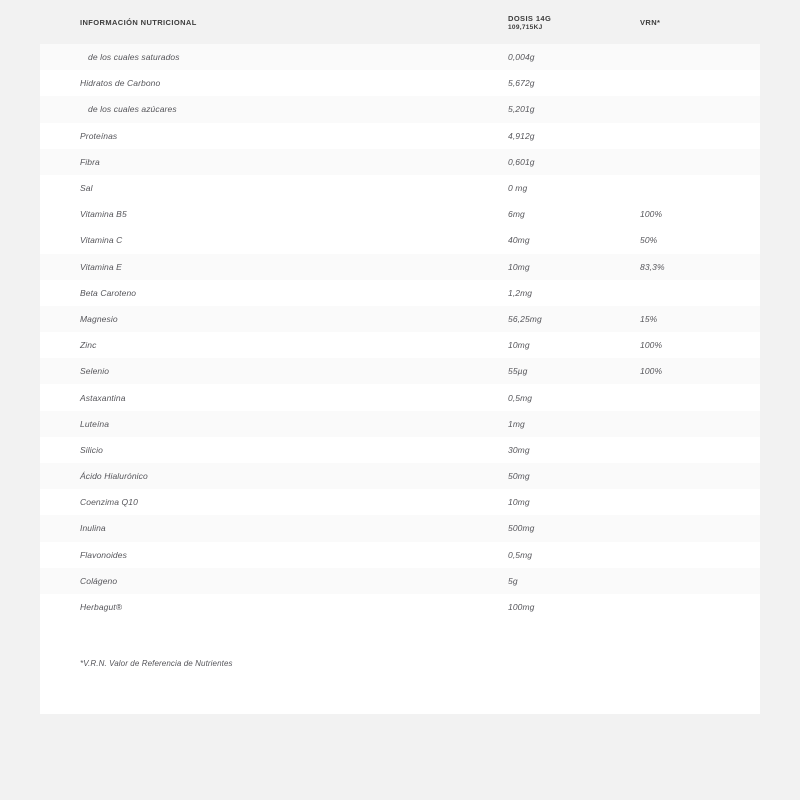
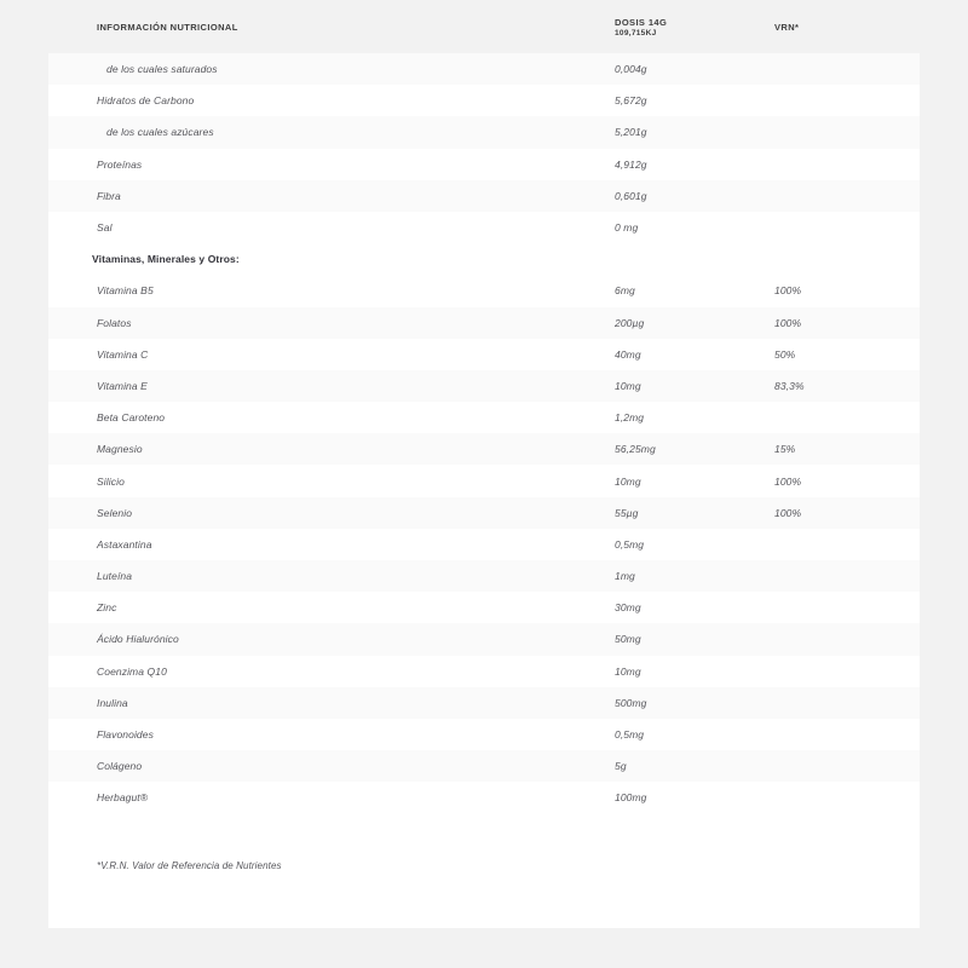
  INFORMACIÓN NUTRICIONAL	DOSIS 14G	VRN*
  de los cuales saturados	0,004g
  Hidratos de Carbono	5,672g
  de los cuales azúcares	5,201g
  Proteínas	4,912g
  Fibra	0,601g
  Sal	0 mg
+ Vitaminas, Minerales y Otros:
  Vitamina B5	6mg	100%
+ Folatos	200µg	100%
  Vitamina C	40mg	50%
  Vitamina E	10mg	83,3%
  Beta Caroteno	1,2mg
  Magnesio	56,25mg	15%
- Zinc	10mg	100%
+ Silicio	10mg	100%
  Selenio	55µg	100%
  Astaxantina	0,5mg
  Luteína	1mg
- Silicio	30mg
+ Zinc	30mg
  Ácido Hialurónico	50mg
  Coenzima Q10	10mg
  Inulina	500mg
  Flavonoides	0,5mg
  Colágeno	5g
  Herbagut®	100mg
  *V.R.N. Valor de Referencia de Nutrientes
